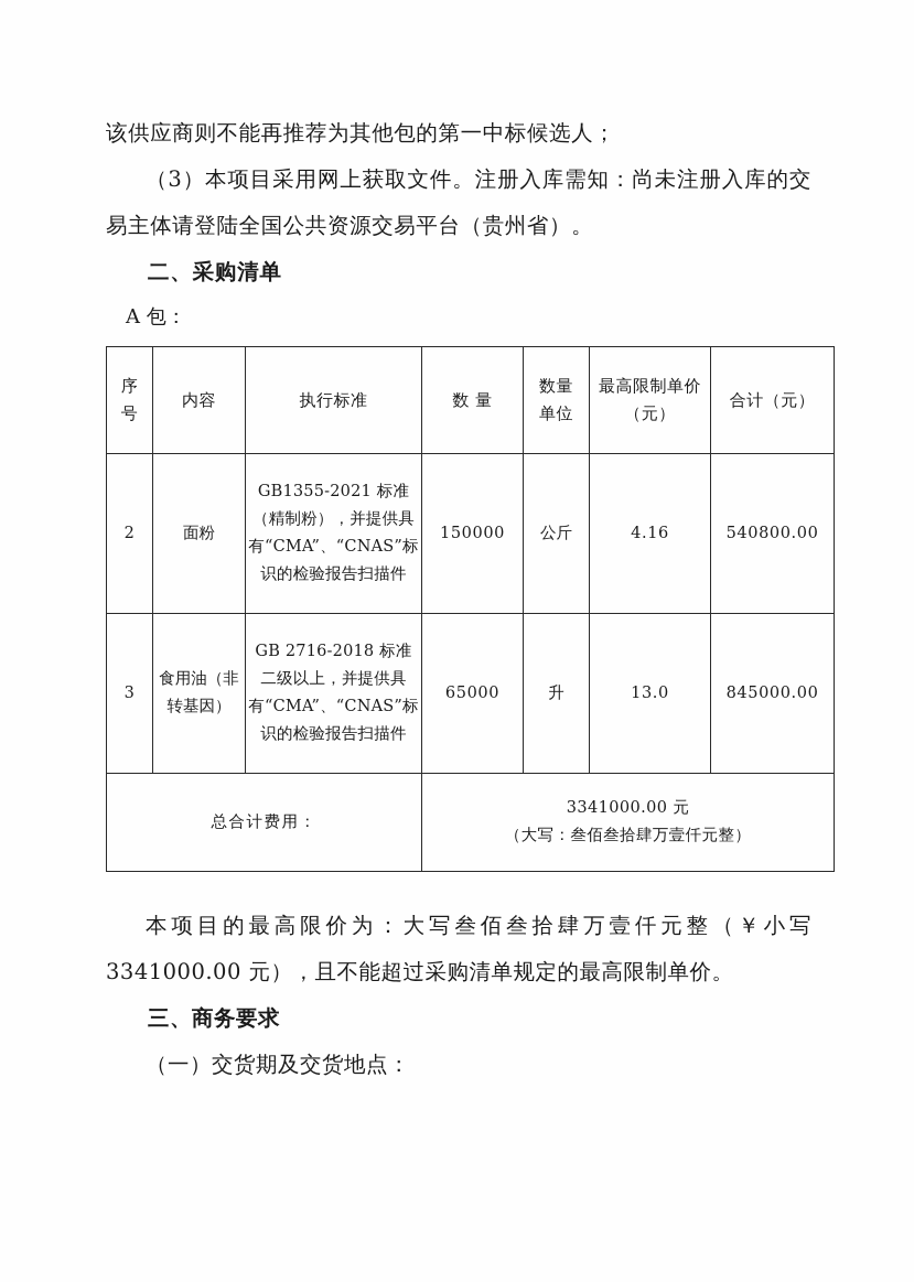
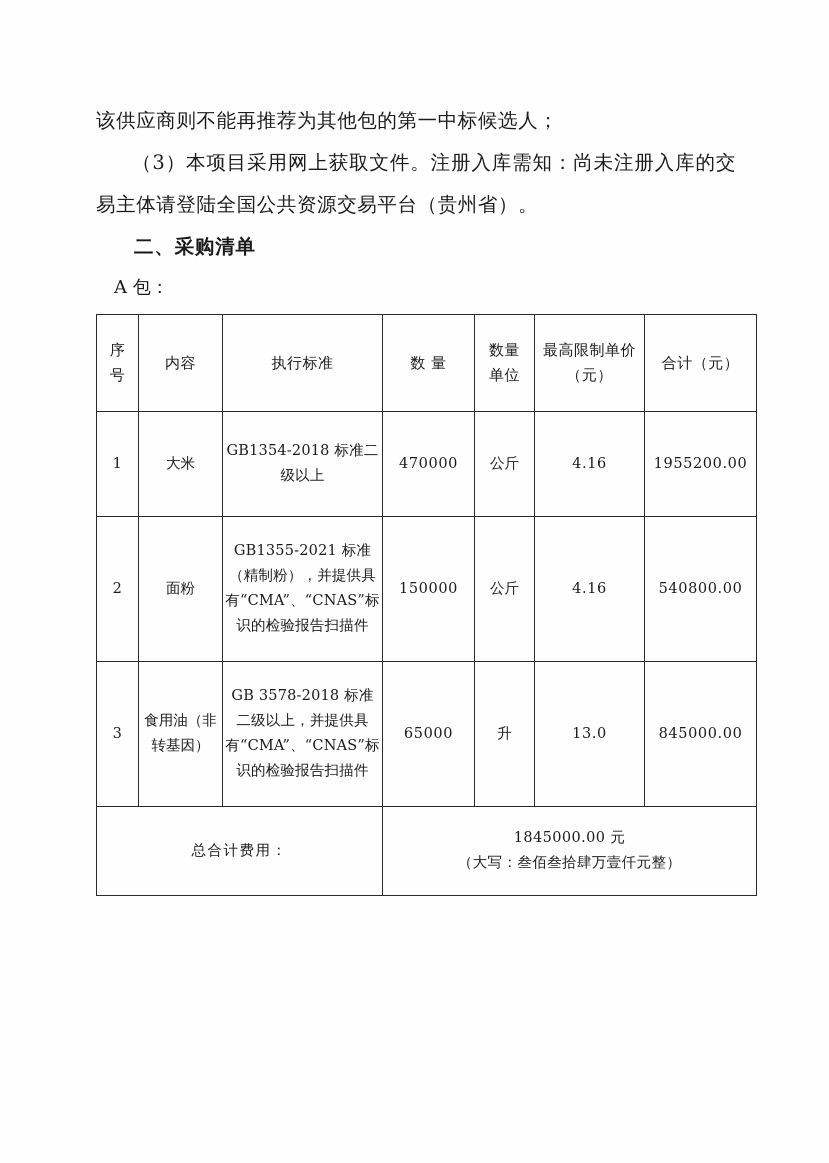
  该供应商则不能再推荐为其他包的第一中标候选人；
  （3）本项目采用网上获取文件。注册入库需知：尚未注册入库的交易主体请登陆全国公共资源交易平台（贵州省）。
  二、采购清单
  A 包：
  序号	内容	执行标准	数 量	数量单位	最高限制单价（元）	合计（元）
+ 1	大米	GB1354-2018 标准二级以上	470000	公斤	4.16	1955200.00
  2	面粉	GB1355-2021 标准（精制粉），并提供具有“CMA”、“CNAS”标识的检验报告扫描件	150000	公斤	4.16	540800.00
- 3	食用油（非转基因）	GB 2716-2018 标准二级以上，并提供具有“CMA”、“CNAS”标识的检验报告扫描件	65000	升	13.0	845000.00
+ 3	食用油（非转基因）	GB 3578-2018 标准二级以上，并提供具有“CMA”、“CNAS”标识的检验报告扫描件	65000	升	13.0	845000.00
- 总合计费用：	3341000.00 元 （大写：叁佰叁拾肆万壹仟元整）
+ 总合计费用：	1845000.00 元 （大写：叁佰叁拾肆万壹仟元整）
- 本项目的最高限价为：大写叁佰叁拾肆万壹仟元整（￥小写3341000.00 元），且不能超过采购清单规定的最高限制单价。
- 三、商务要求
- （一）交货期及交货地点：
